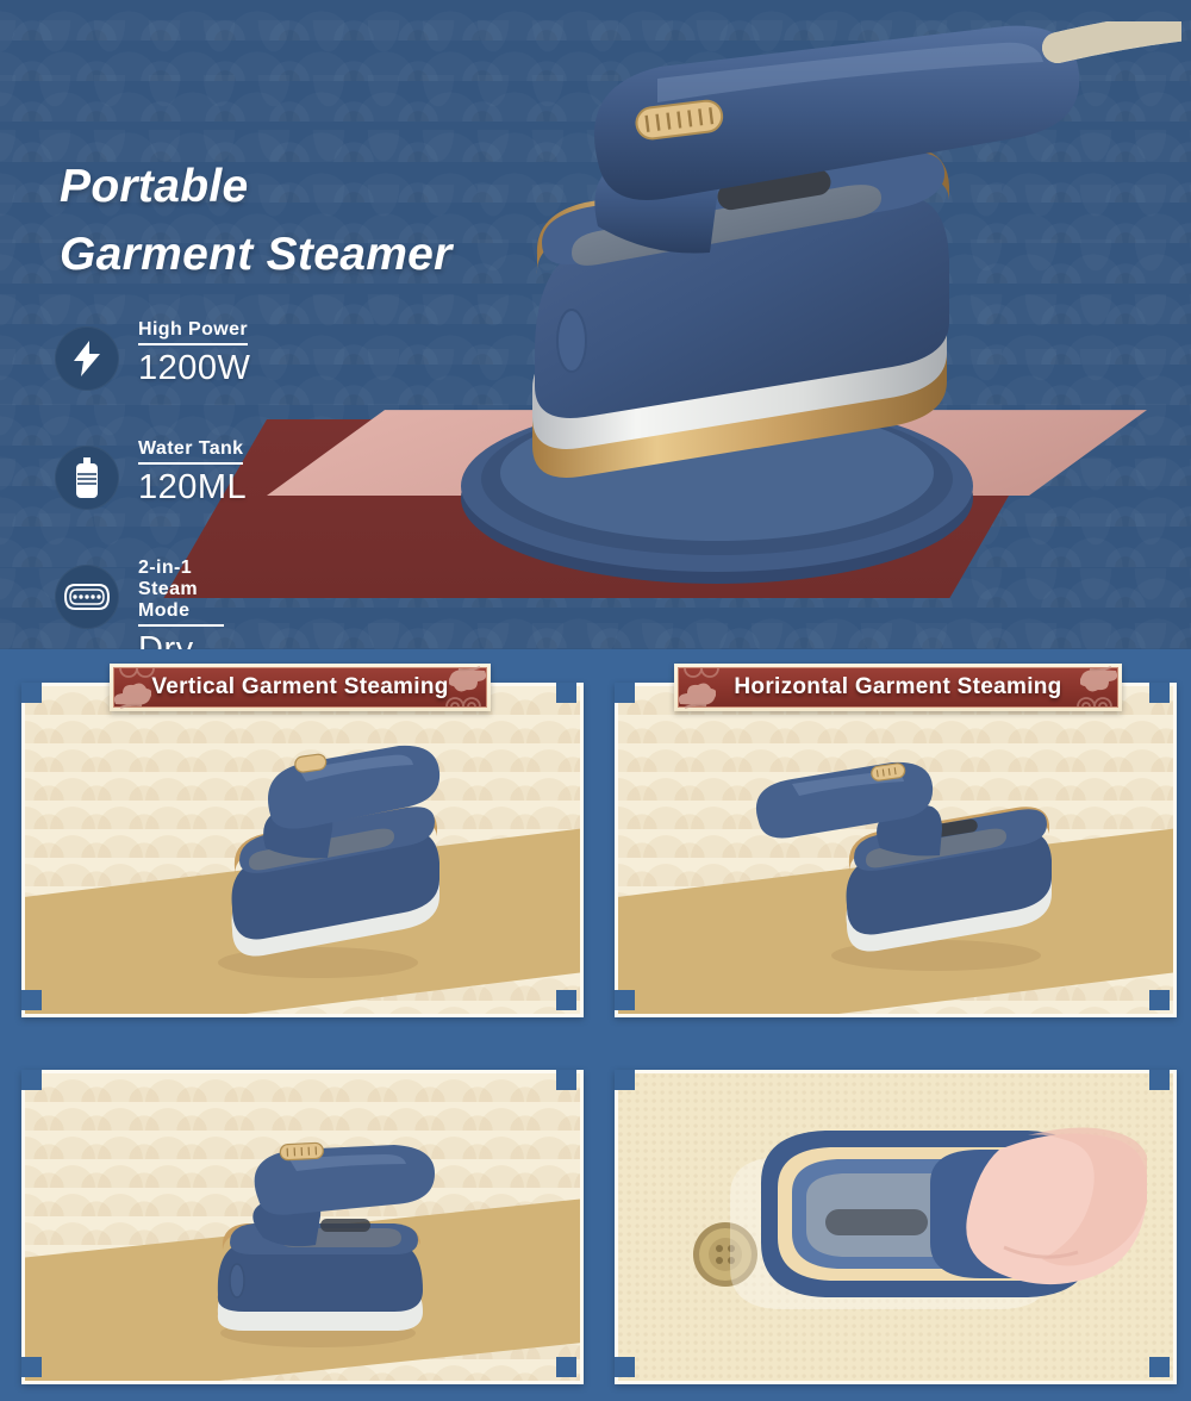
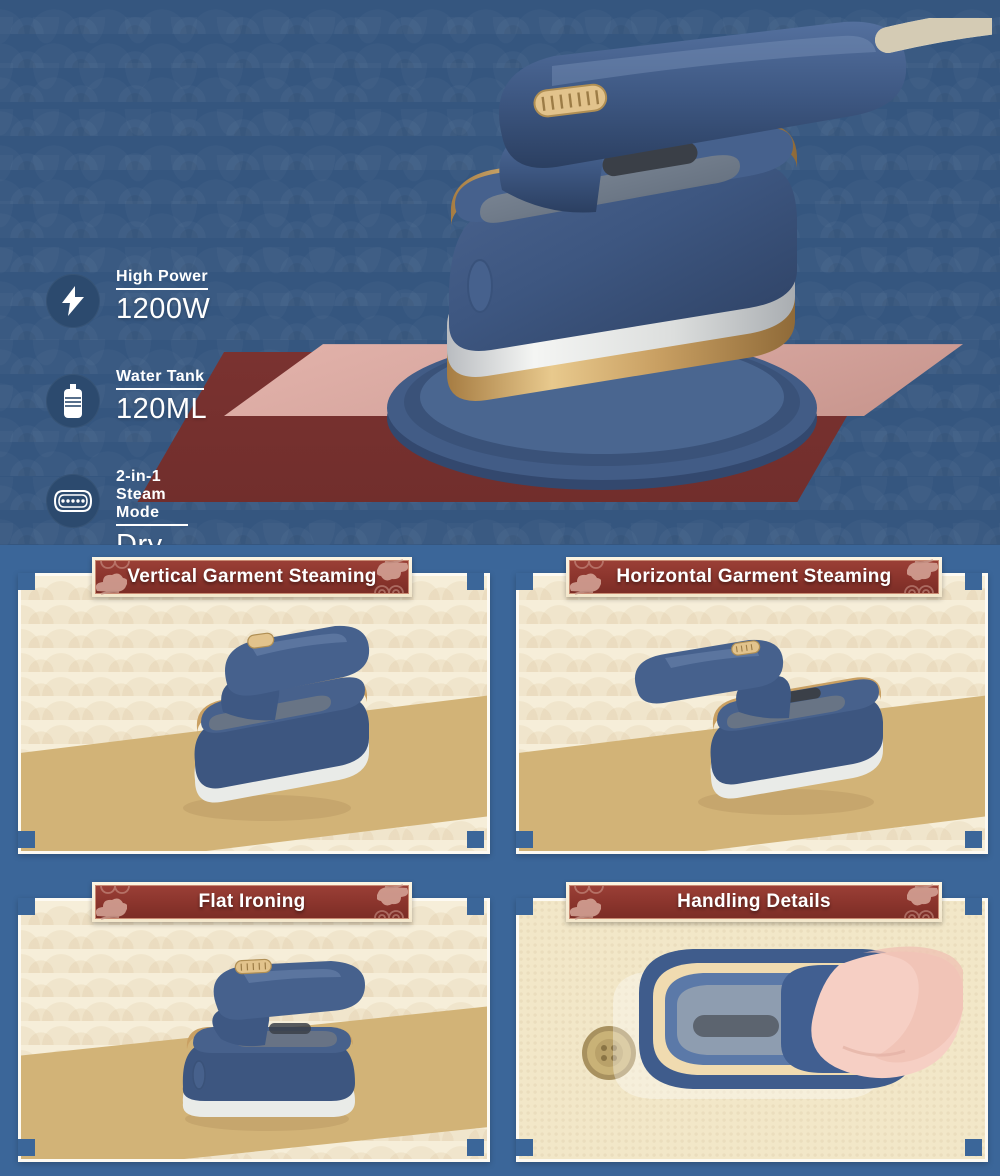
- Portable
- Garment Steamer
  High Power
  1200W
  Water Tank
  120ML
  2-in-1 Steam Mode
  Vertical Garment Steaming
  Horizontal Garment Steaming
+ Flat Ironing
+ Handling Details
